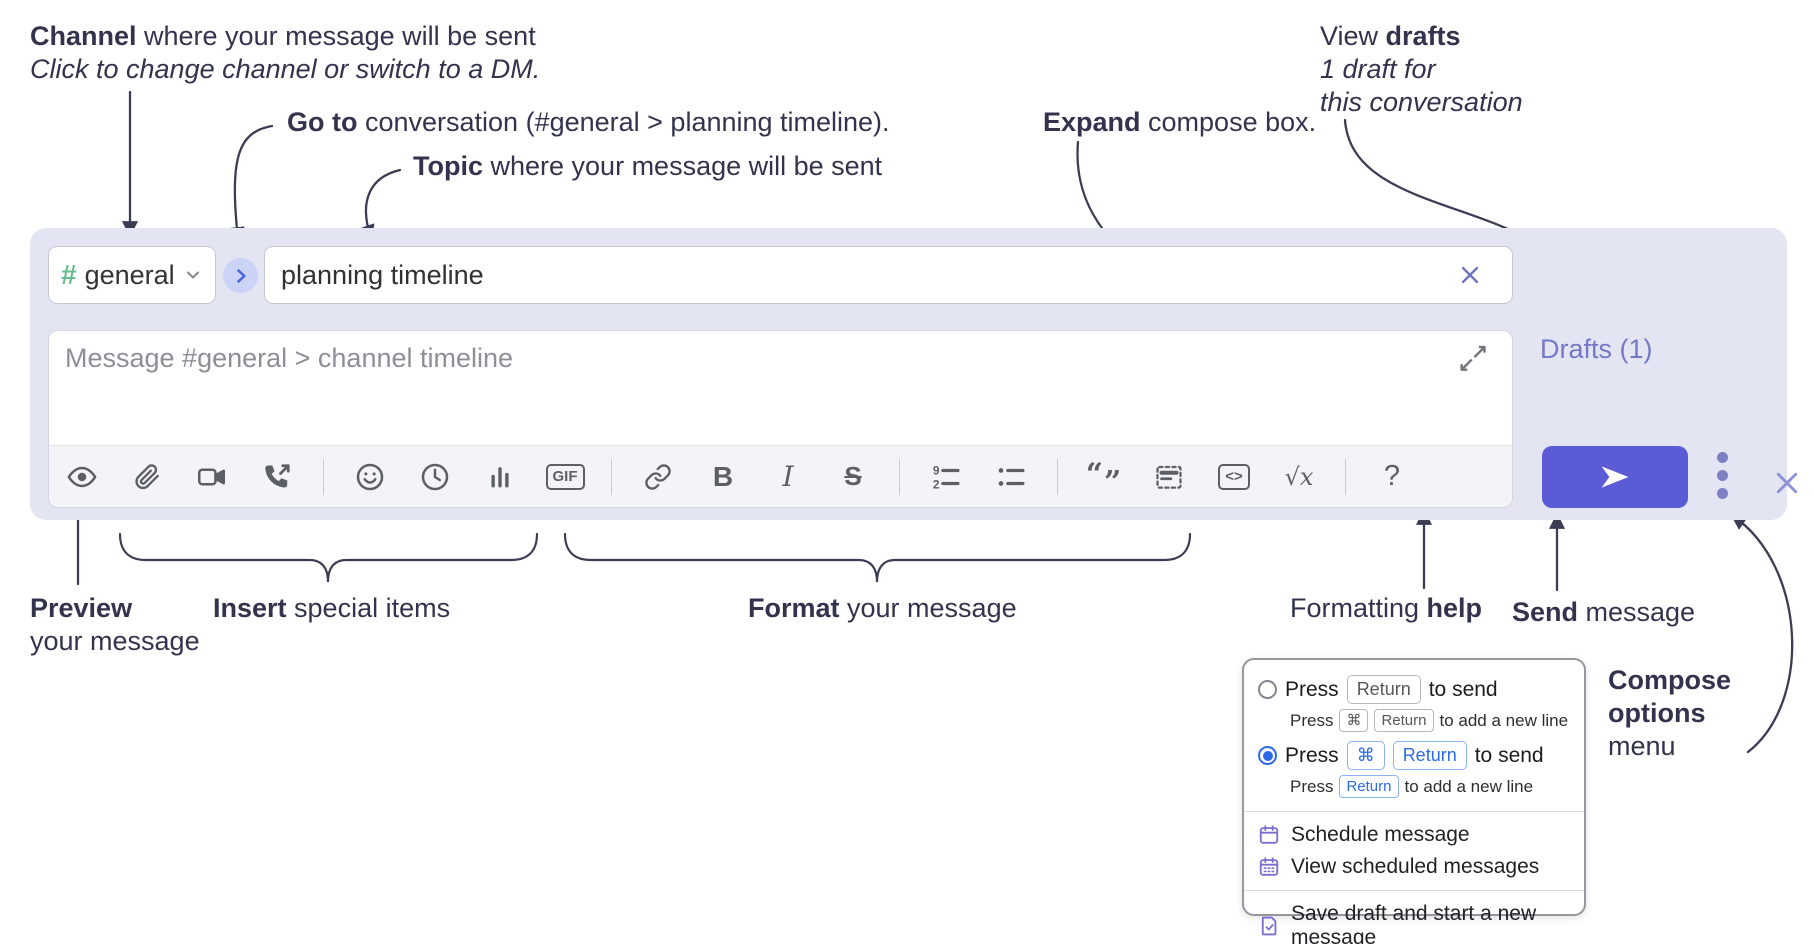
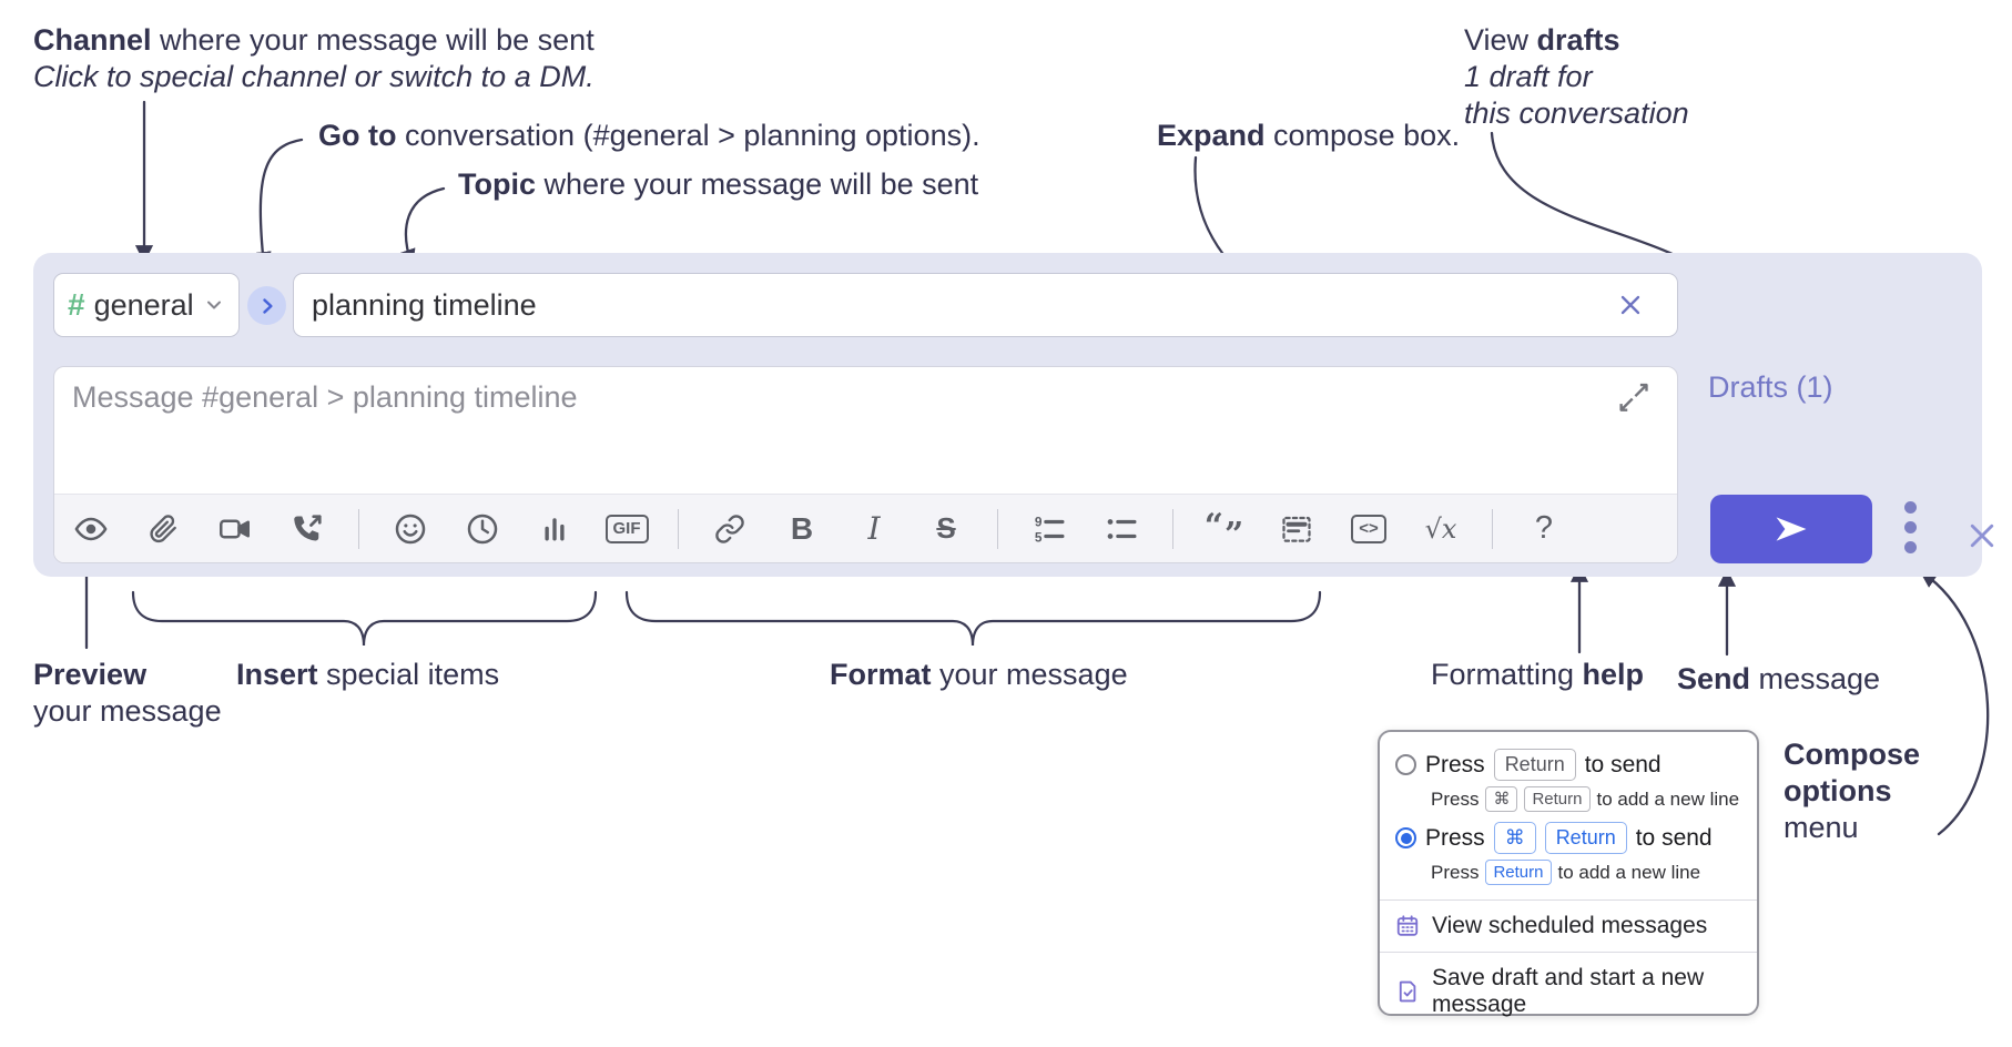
  Channel where your message will be sent
- Click to change channel or switch to a DM.
+ Click to special channel or switch to a DM.
- Go to conversation (#general > planning timeline).
+ Go to conversation (#general > planning options).
  Topic where your message will be sent
  Expand compose box.
  View drafts
  1 draft for
  this conversation
  #
  general
  planning timeline
- Message #general > channel timeline
+ Message #general > planning timeline
  ↗
  ↙
  GIF
  B
  I
  S
  9
- 2
+ 5
  “”
  <>
  √x
  ?
  Drafts (1)
  Preview
  your message
  Insert special items
  Format your message
  Formatting help
  Send message
  Compose
  options
  menu
  Press
  Return
  to send
  Press
  ⌘
  Return
  to add a new line
  Press
  ⌘
  Return
  to send
  Press
  Return
  to add a new line
- Schedule message
  View scheduled messages
  Save draft and start a new message
